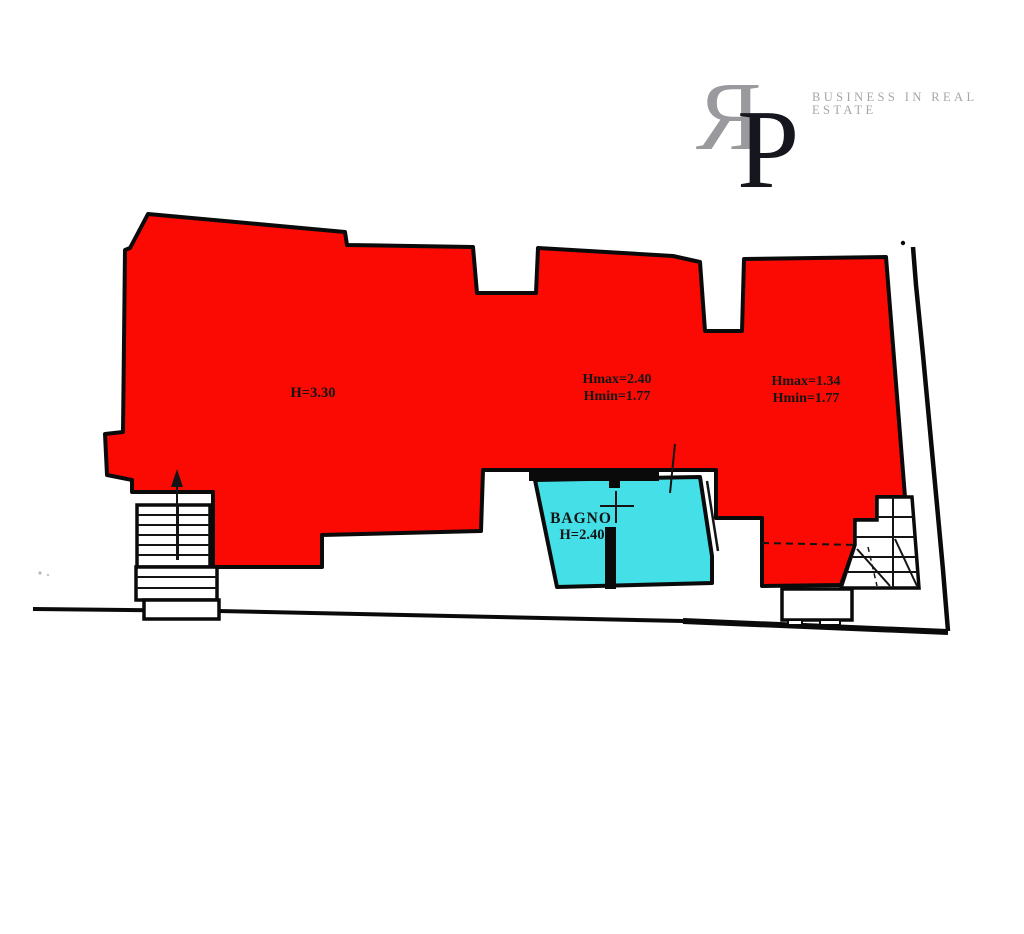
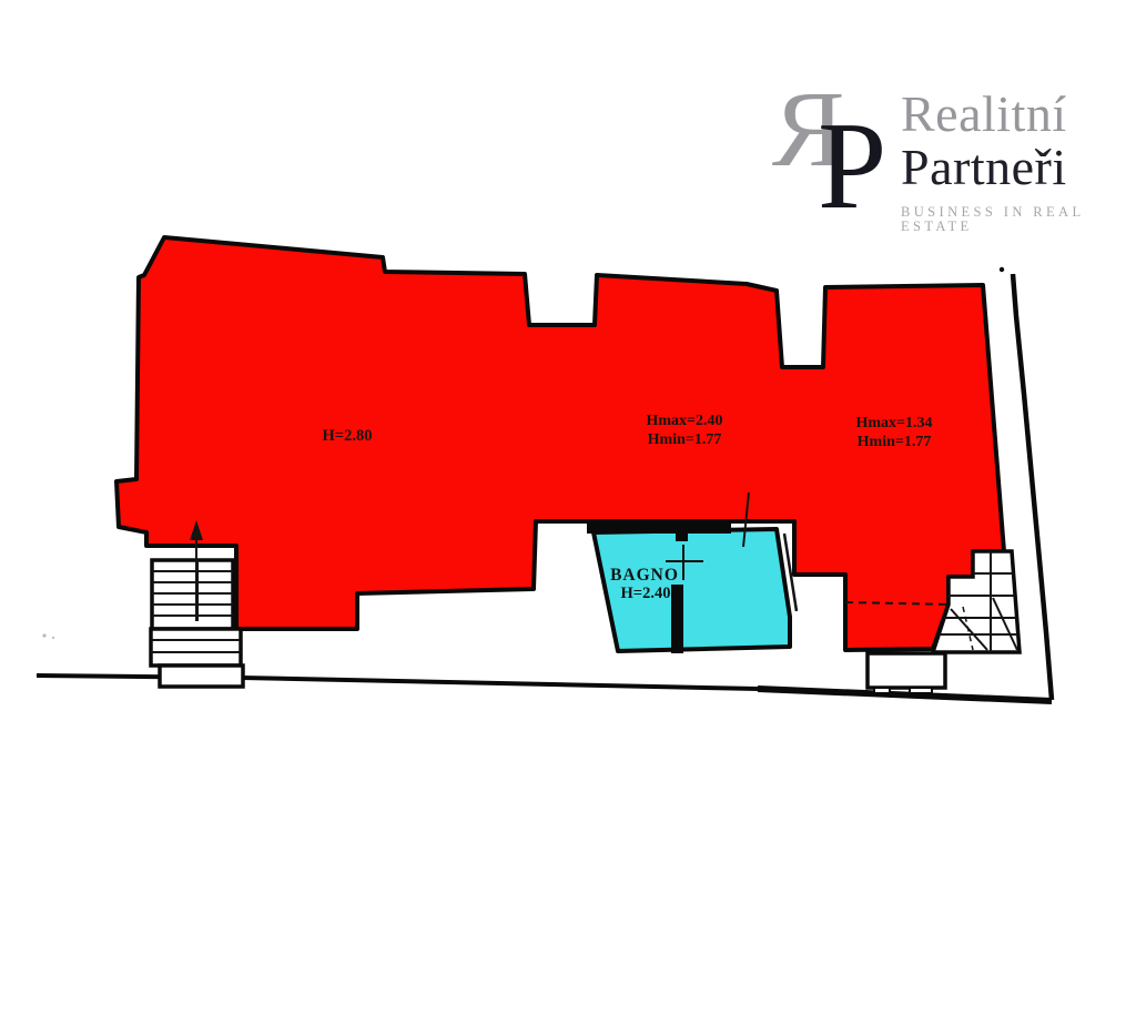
- H=3.30
+ H=2.80
  Hmax=2.40
  Hmin=1.77
  Hmax=1.34
  Hmin=1.77
  BAGNO
  H=2.40
  P
+ Realitní
+ Partneři
  BUSINESS IN REAL ESTATE
